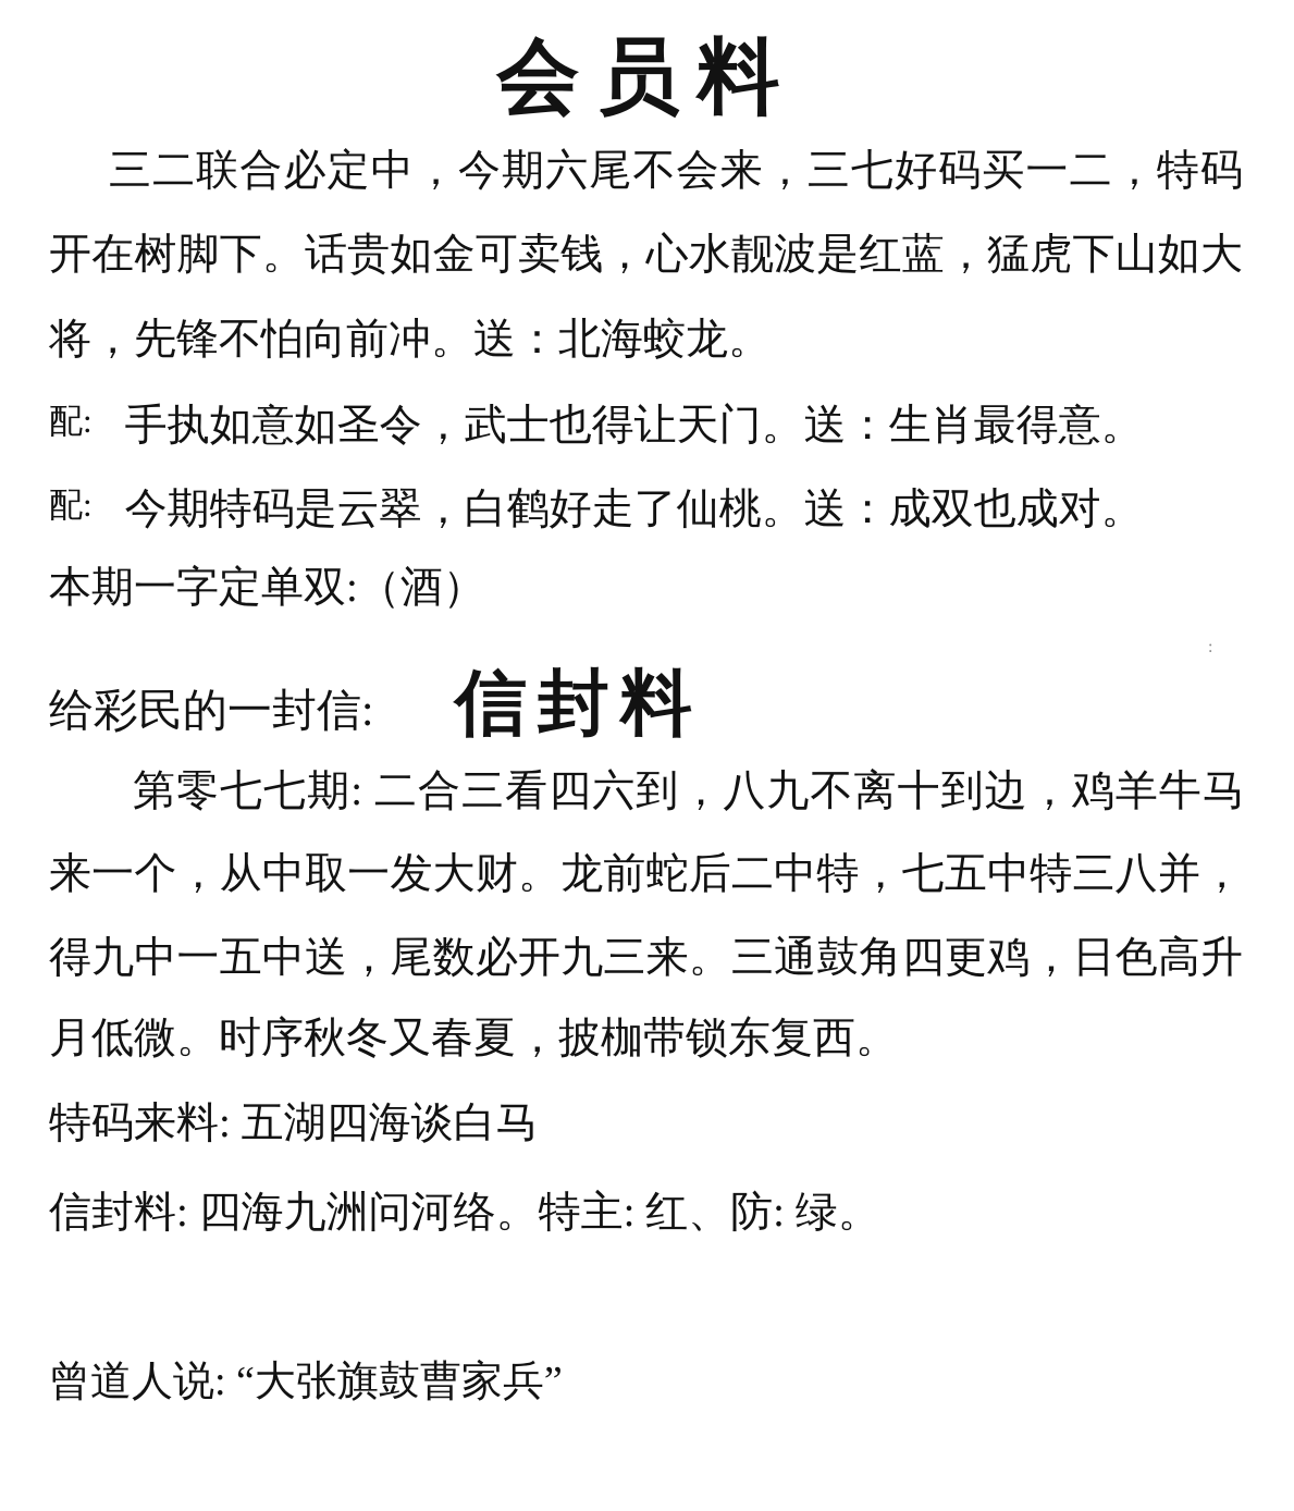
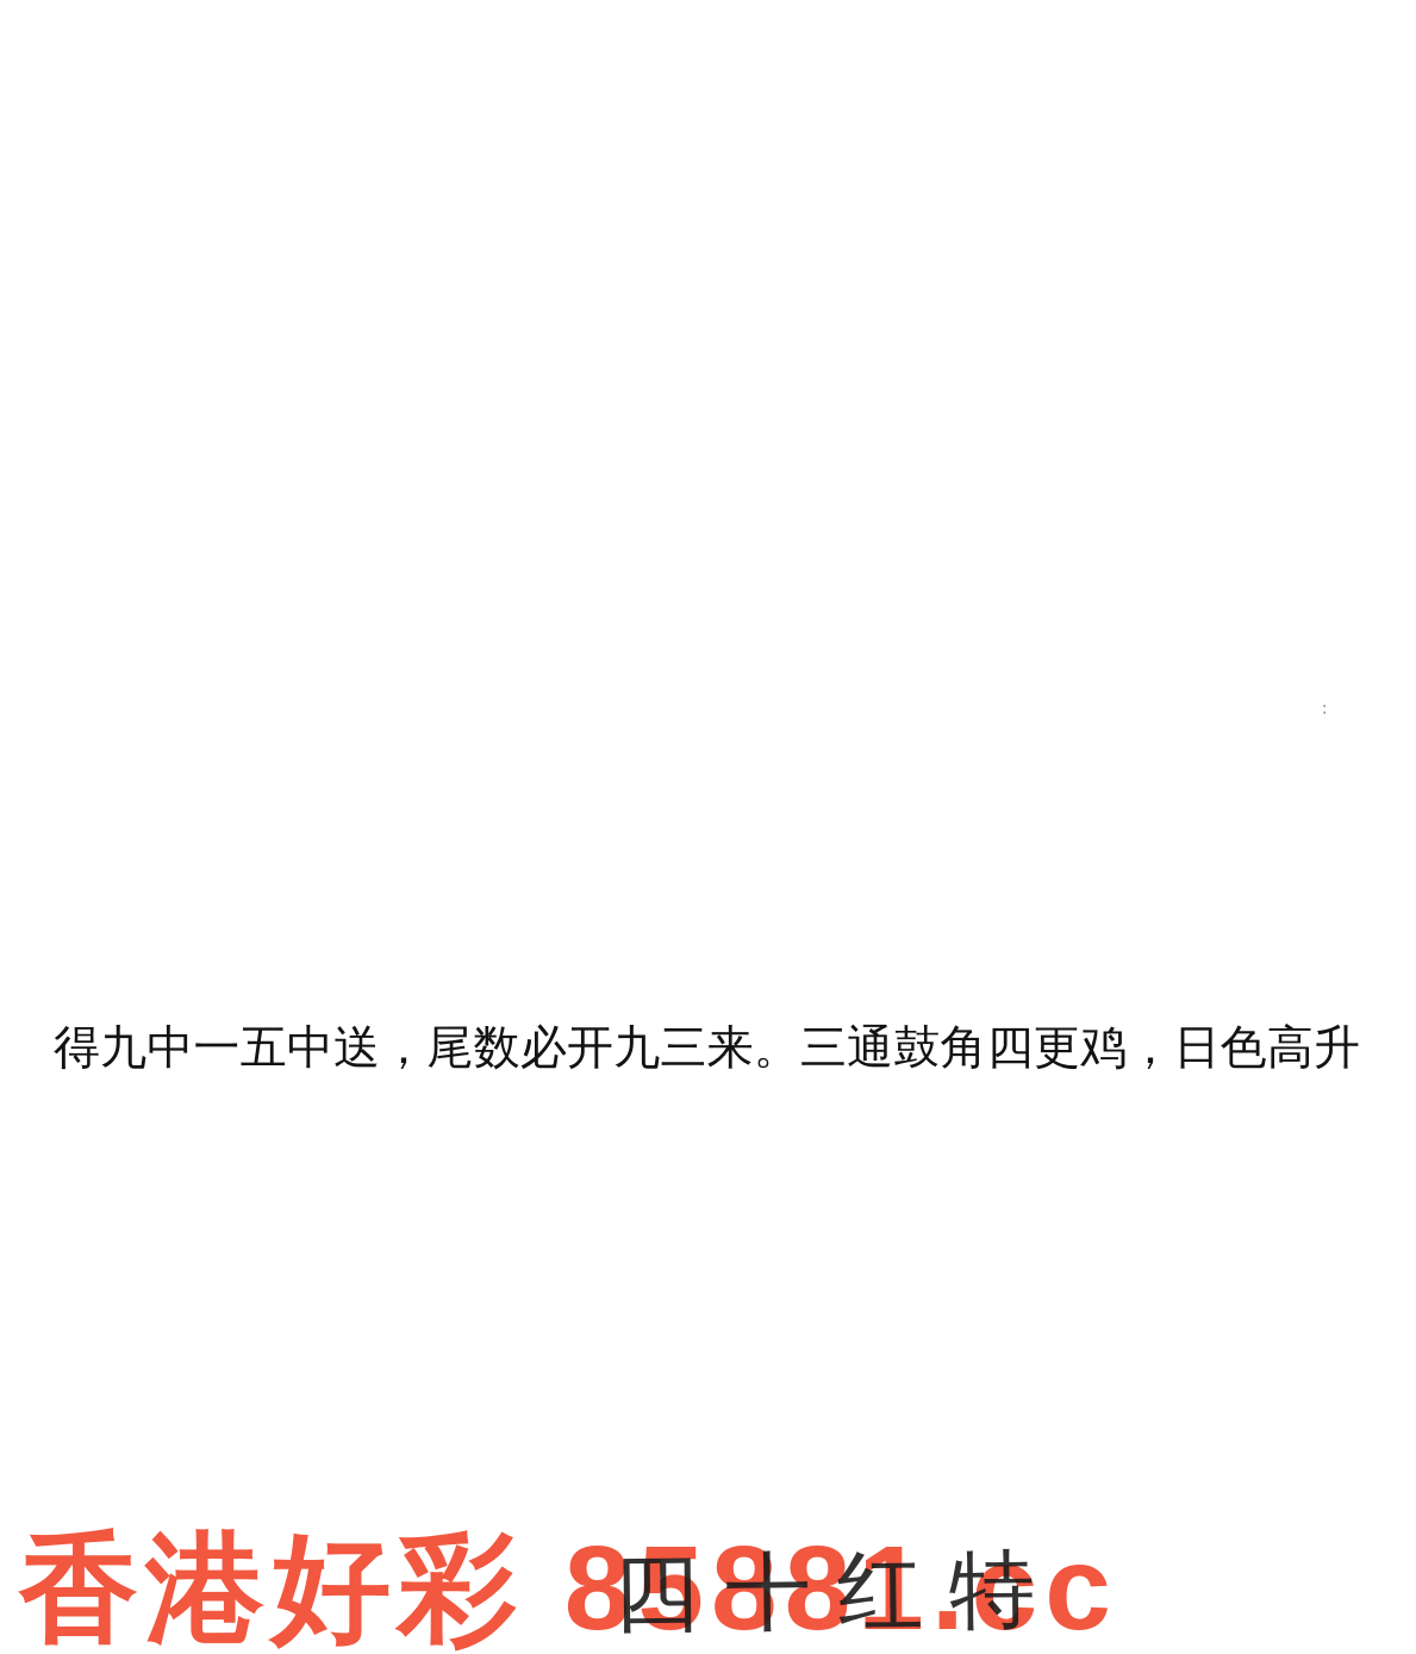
- 会员料
- 三二联合必定中，今期六尾不会来，三七好码买一二，特码
- 开在树脚下。话贵如金可卖钱，心水靓波是红蓝，猛虎下山如大
- 将，先锋不怕向前冲。送：北海蛟龙。
- 配: 手执如意如圣令，武士也得让天门。送：生肖最得意。
- 配: 今期特码是云翠，白鹤好走了仙桃。送：成双也成对。
- 本期一字定单双:（酒）
- 给彩民的一封信:
- 信封料
- 第零七七期: 二合三看四六到，八九不离十到边，鸡羊牛马
- 来一个，从中取一发大财。龙前蛇后二中特，七五中特三八并，
  得九中一五中送，尾数必开九三来。三通鼓角四更鸡，日色高升
- 月低微。时序秋冬又春夏，披枷带锁东复西。
- 特码来料: 五湖四海谈白马
- 信封料: 四海九洲问河络。特主: 红、防: 绿。
- 曾道人说: “大张旗鼓曹家兵”
  :
+ 四十红特
+ 香港好彩 85881.cc
